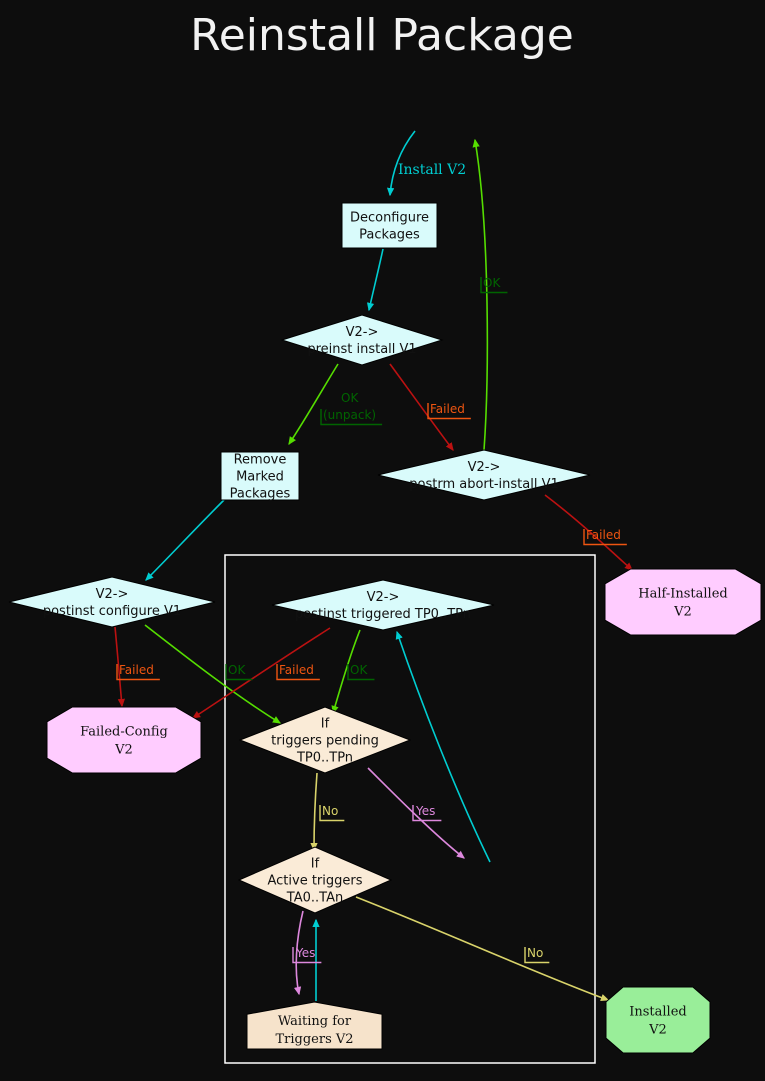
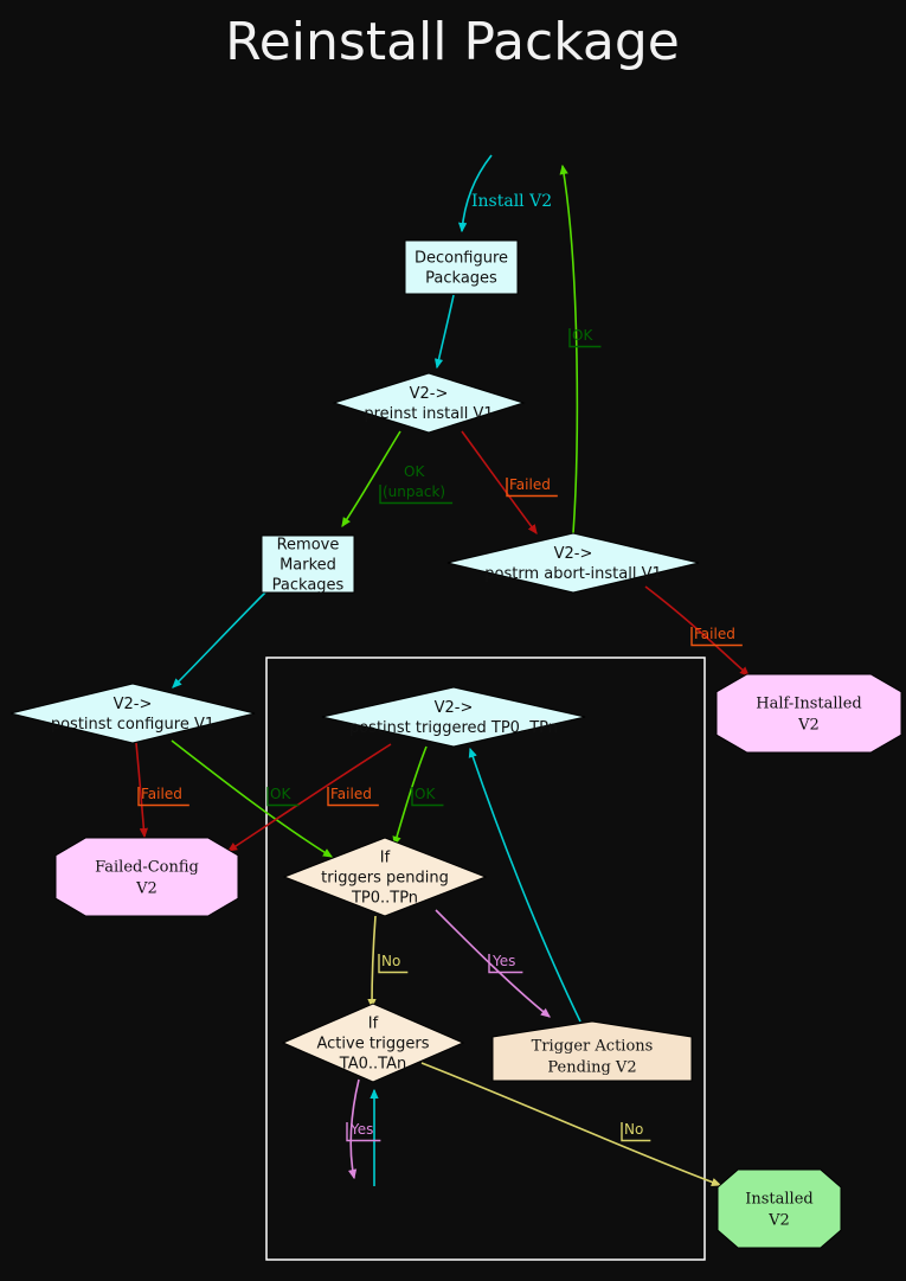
  Reinstall Package
  Deconfigure
  Packages
  V2->
  preinst install V1
  Remove
  Marked
  Packages
  V2->
  postrm abort-install V1
  Half-Installed
  V2
  V2->
  postinst configure V1
  Failed-Config
  V2
  V2->
  postinst triggered TP0..TPn
  If
  triggers pending
  TP0..TPn
+ Trigger Actions
+ Pending V2
  If
  Active triggers
  TA0..TAn
- Waiting for
- Triggers V2
  Installed
  V2
  Install V2
  OK
  OK
  (unpack)
  Failed
  Failed
  Failed
  OK
  Failed
  OK
  No
  Yes
  Yes
  No
